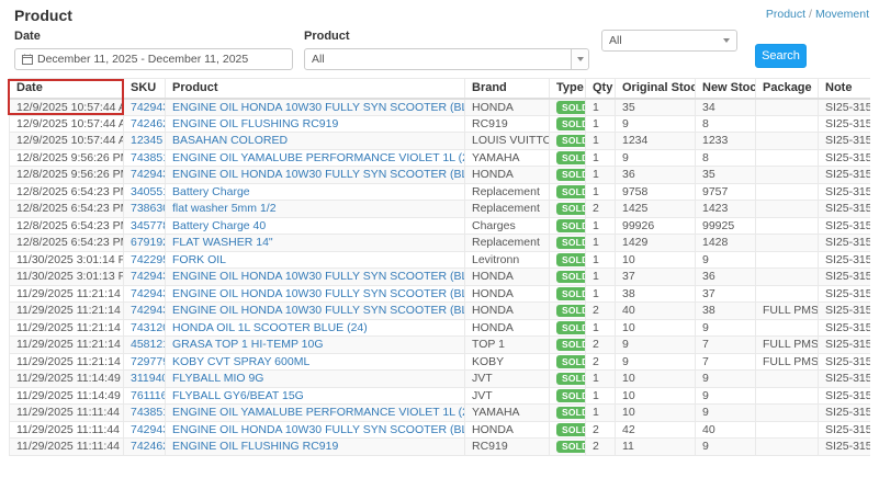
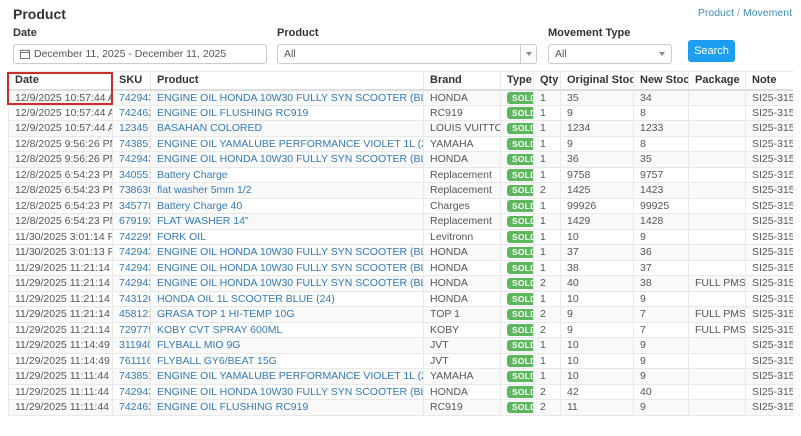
  Product
  Product / Movement
  Date
  December 11, 2025 - December 11, 2025
  Product
  All
+ Movement Type
  All
  Search
  Date	SKU	Product	Brand	Type	Qty	Original Stoc	New Stoc	Package	Note
  12/9/2025 10:57:44 A	74294	ENGINE OIL HONDA 10W30 FULLY SYN SCOOTER (B	HONDA	SOL	1	35	34		SI25-315
  12/9/2025 10:57:44 A	74246	ENGINE OIL FLUSHING RC919	RC919	SOL	1	9	8		SI25-315
  12/9/2025 10:57:44 A	12345	BASAHAN COLORED	LOUIS VUITTO	SOL	1	1234	1233		SI25-315
  12/8/2025 9:56:26 P	74385	ENGINE OIL YAMALUBE PERFORMANCE VIOLET 1L (	YAMAHA	SOL	1	9	8		SI25-315
  12/8/2025 9:56:26 P	74294	ENGINE OIL HONDA 10W30 FULLY SYN SCOOTER (B	HONDA	SOL	1	36	35		SI25-315
  12/8/2025 6:54:23 P	34055	Battery Charge	Replacement	SOL	1	9758	9757		SI25-315
  12/8/2025 6:54:23 P	73863	flat washer 5mm 1/2	Replacement	SOL	2	1425	1423		SI25-315
  12/8/2025 6:54:23 P	34577	Battery Charge 40	Charges	SOL	1	99926	99925		SI25-315
  12/8/2025 6:54:23 P	67919	FLAT WASHER 14"	Replacement	SOL	1	1429	1428		SI25-315
  11/30/2025 3:01:14 P	74229	FORK OIL	Levitronn	SOL	1	10	9		SI25-315
  11/30/2025 3:01:13 P	74294	ENGINE OIL HONDA 10W30 FULLY SYN SCOOTER (B	HONDA	SOL	1	37	36		SI25-315
  11/29/2025 11:21:14	74294	ENGINE OIL HONDA 10W30 FULLY SYN SCOOTER (B	HONDA	SOL	1	38	37		SI25-315
  11/29/2025 11:21:14	74294	ENGINE OIL HONDA 10W30 FULLY SYN SCOOTER (B	HONDA	SOL	2	40	38	FULL PMS	SI25-315
  11/29/2025 11:21:14	74312	HONDA OIL 1L SCOOTER BLUE (24)	HONDA	SOL	1	10	9		SI25-315
  11/29/2025 11:21:14	45812	GRASA TOP 1 HI-TEMP 10G	TOP 1	SOL	2	9	7	FULL PMS	SI25-315
  11/29/2025 11:21:14	72977	KOBY CVT SPRAY 600ML	KOBY	SOL	2	9	7	FULL PMS	SI25-315
  11/29/2025 11:14:49	31194	FLYBALL MIO 9G	JVT	SOL	1	10	9		SI25-315
  11/29/2025 11:14:49	761116	FLYBALL GY6/BEAT 15G	JVT	SOL	1	10	9		SI25-315
  11/29/2025 11:11:44	74385	ENGINE OIL YAMALUBE PERFORMANCE VIOLET 1L (	YAMAHA	SOL	1	10	9		SI25-315
  11/29/2025 11:11:44	74294	ENGINE OIL HONDA 10W30 FULLY SYN SCOOTER (B	HONDA	SOL	2	42	40		SI25-315
  11/29/2025 11:11:44	74246	ENGINE OIL FLUSHING RC919	RC919	SOL	2	11	9		SI25-315
